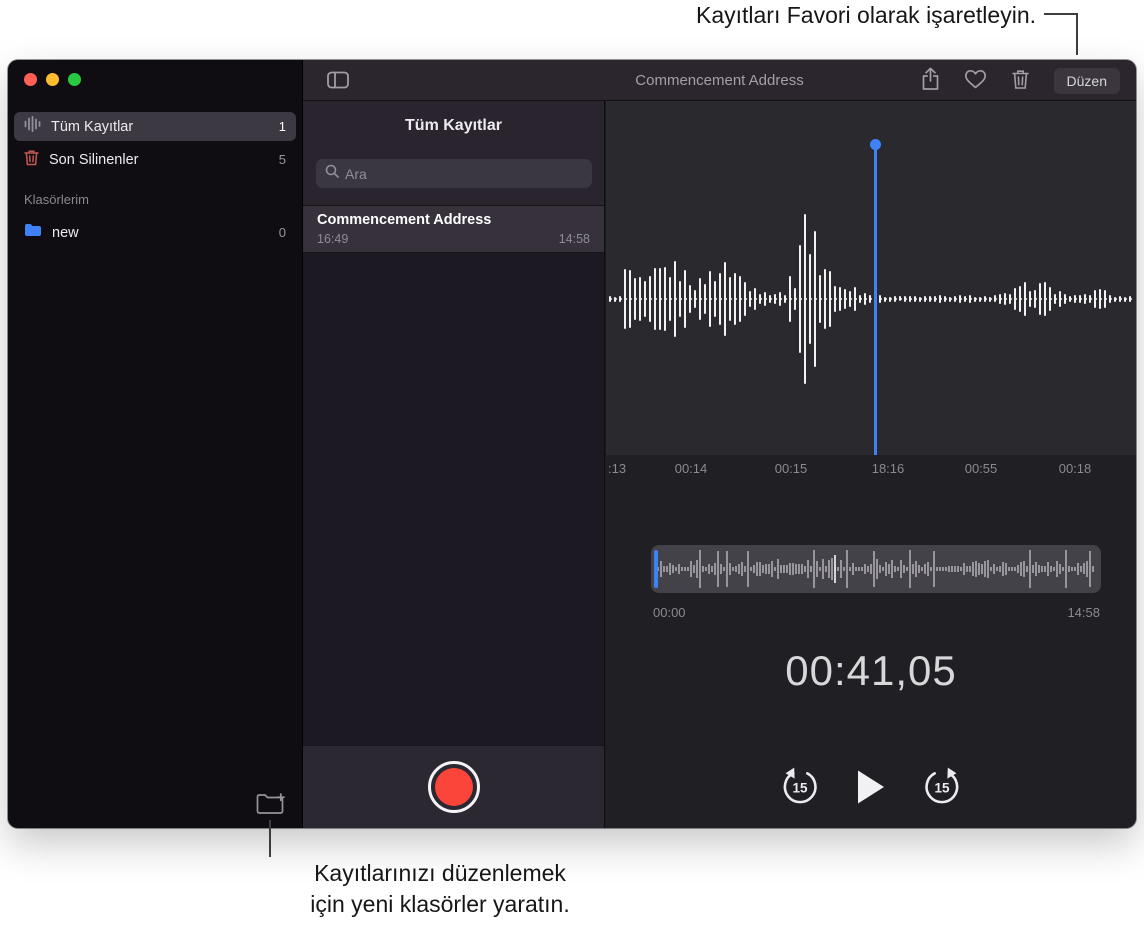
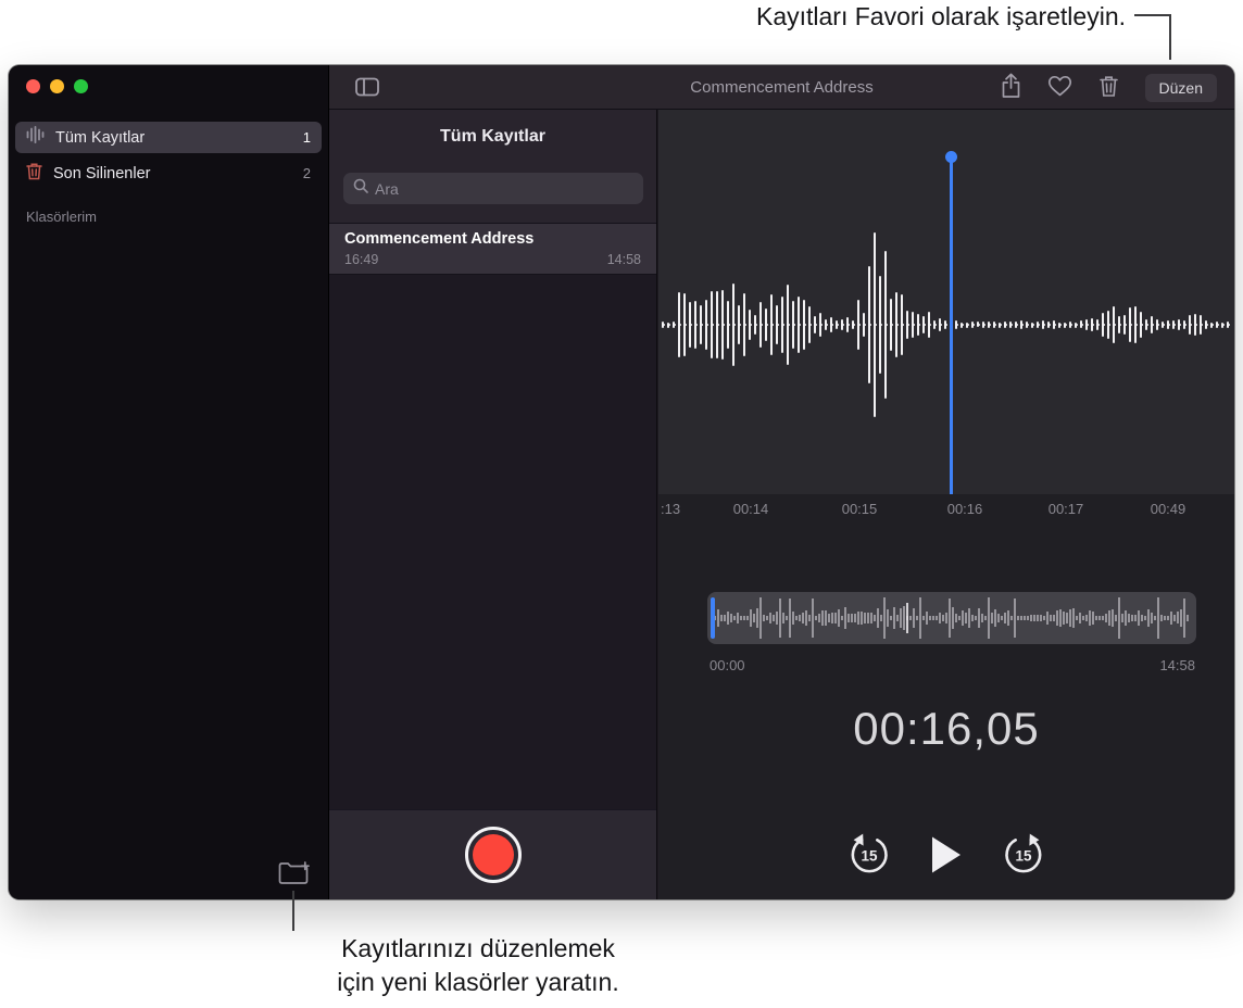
  Kayıtları Favori olarak işaretleyin.
  Tüm Kayıtlar
  1
  Son Silinenler
- 5
+ 2
  Klasörlerim
- new
- 0
  Commencement Address
  Düzen
  Tüm Kayıtlar
  Ara
  Commencement Address
  16:49
  14:58
  :13
  00:14
  00:15
- 18:16
+ 00:16
- 00:55
+ 00:17
- 00:18
+ 00:49
  00:00
  14:58
- 00:41,05
+ 00:16,05
  15
  15
  Kayıtlarınızı düzenlemek
  için yeni klasörler yaratın.
